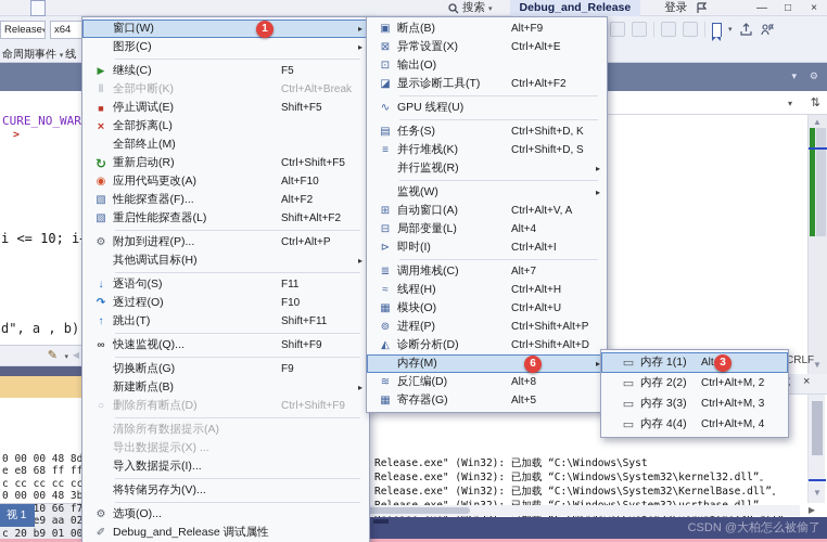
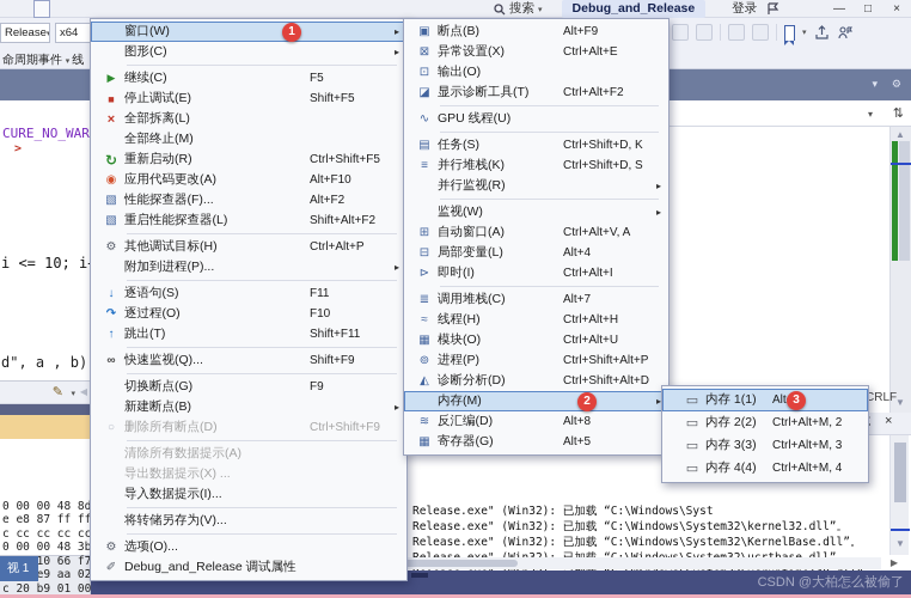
  ▾
  ⚙
  ▾
  ⇅
  CURE_NO_WAR
  >
  i <= 10; i
  d", a , b)
  ▲
  ▼
  CRLF
  搜索
  Debug_and_Release
  登录
  —
  □
  ×
  Release
  x64
  命周期事件 线
  ×
  Release.exe" (Win32): 已加载 “C:\Windows\Syst
  Release.exe" (Win32): 已加载 “C:\Windows\System32\kernel32.dll”。
  Release.exe" (Win32): 已加载 “C:\Windows\System32\KernelBase.dll”。
  ▼
  ▶
  CSDN @大柏怎么被偷了
  ✎
  ◀
  0 00 00 48 8d
- e e8 68 ff ff
+ e e8 87 ff ff
  c cc cc cc cc
  0 00 00 48 3b
  c 20 b9 01 00
  视 1
  窗口(W)
  ▸
  1
  图形(C)
  ▸
  ▶
  继续(C)
  F5
- ‖
- 全部中断(K)
- Ctrl+Alt+Break
  ■
  停止调试(E)
  Shift+F5
  ×
  全部拆离(L)
  全部终止(M)
  ↻
  重新启动(R)
  Ctrl+Shift+F5
  ◉
  应用代码更改(A)
  Alt+F10
  ▧
  性能探查器(F)...
  Alt+F2
  ▧
  重启性能探查器(L)
  Shift+Alt+F2
  ⚙
- 附加到进程(P)...
+ 其他调试目标(H)
  Ctrl+Alt+P
- 其他调试目标(H)
+ 附加到进程(P)...
  ▸
  ↓
  逐语句(S)
  F11
  ↷
  逐过程(O)
  F10
  ↑
  跳出(T)
  Shift+F11
  ∞
  快速监视(Q)...
  Shift+F9
  切换断点(G)
  F9
  新建断点(B)
  ▸
  ○
  删除所有断点(D)
  Ctrl+Shift+F9
  清除所有数据提示(A)
  导出数据提示(X) ...
  导入数据提示(I)...
  将转储另存为(V)...
  ⚙
  选项(O)...
  ✐
  Debug_and_Release 调试属性
  ▣
  断点(B)
  Alt+F9
  ⊠
  异常设置(X)
  Ctrl+Alt+E
  ⊡
  输出(O)
  ◪
  显示诊断工具(T)
  Ctrl+Alt+F2
  ∿
  GPU 线程(U)
  ▤
  任务(S)
  Ctrl+Shift+D, K
  ≡
  并行堆栈(K)
  Ctrl+Shift+D, S
  并行监视(R)
  ▸
  监视(W)
  ▸
  ⊞
  自动窗口(A)
  Ctrl+Alt+V, A
  ⊟
  局部变量(L)
  Alt+4
  ⊳
  即时(I)
  Ctrl+Alt+I
  ≣
  调用堆栈(C)
  Alt+7
  ≈
  线程(H)
  Ctrl+Alt+H
  ▦
  模块(O)
  Ctrl+Alt+U
  ⊚
  进程(P)
  Ctrl+Shift+Alt+P
  ◭
  诊断分析(D)
  Ctrl+Shift+Alt+D
  内存(M)
  ▸
- 6
+ 2
  ≋
  反汇编(D)
  Alt+8
  ▦
  寄存器(G)
  Alt+5
  ▭
  内存 1(1)
  3
  ▭
  内存 2(2)
  Ctrl+Alt+M, 2
  ▭
  内存 3(3)
  Ctrl+Alt+M, 3
  ▭
  内存 4(4)
  Ctrl+Alt+M, 4
